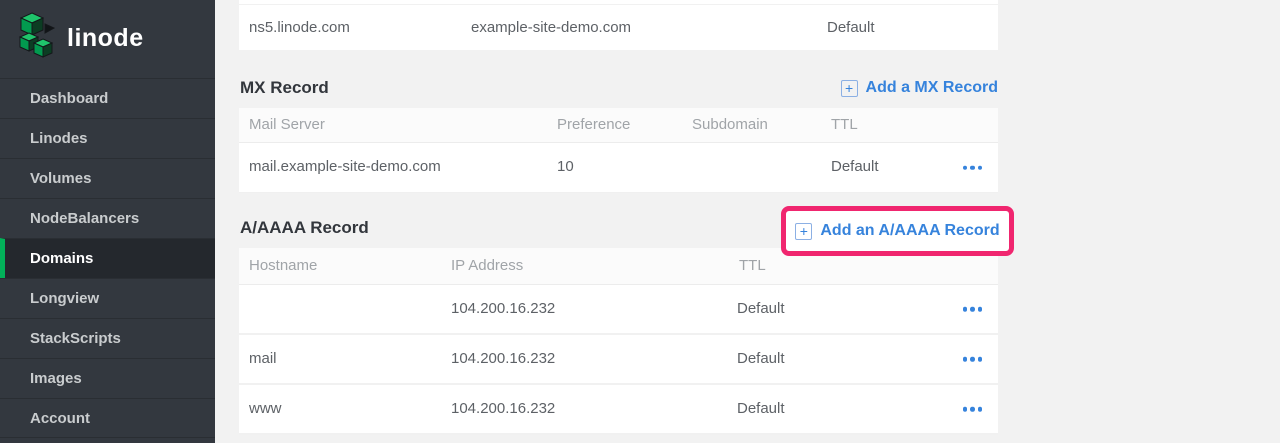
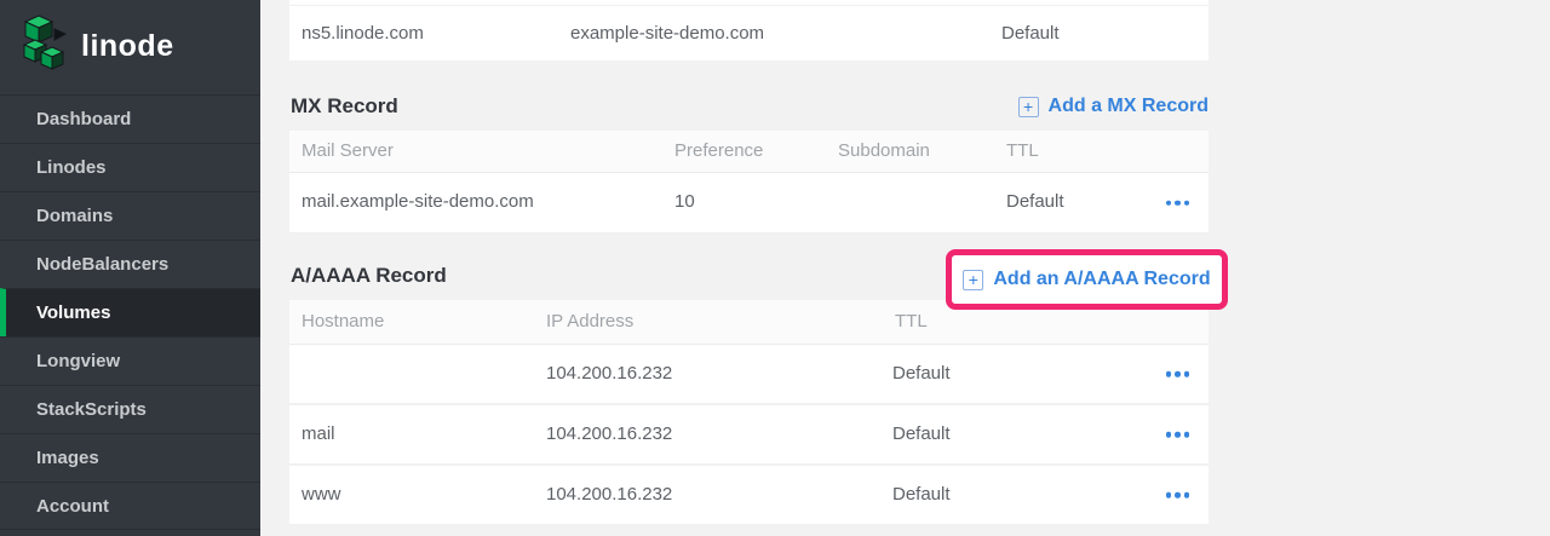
  linode
  Dashboard
  Linodes
- Volumes
+ Domains
  NodeBalancers
- Domains
+ Volumes
  Longview
  StackScripts
  Images
  Account
  ns5.linode.com
  example-site-demo.com
  Default
  MX Record
  +
  Add a MX Record
  Mail Server
  Preference
  Subdomain
  TTL
  mail.example-site-demo.com
  10
  Default
  A/AAAA Record
  +
  Add an A/AAAA Record
  Hostname
  IP Address
  TTL
  104.200.16.232
  Default
  mail
  104.200.16.232
  Default
  www
  104.200.16.232
  Default
